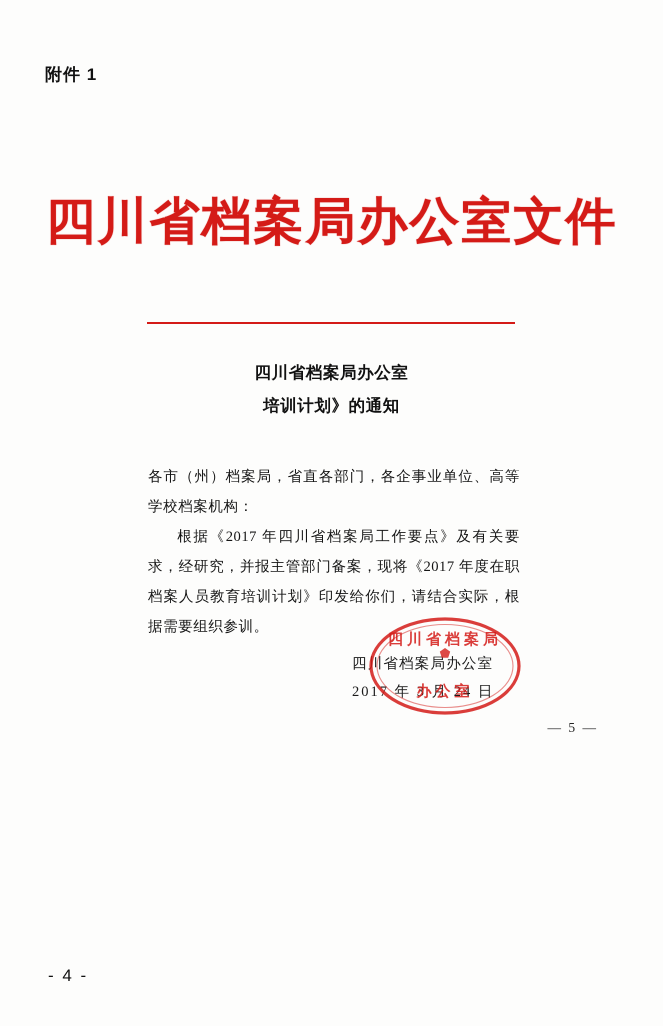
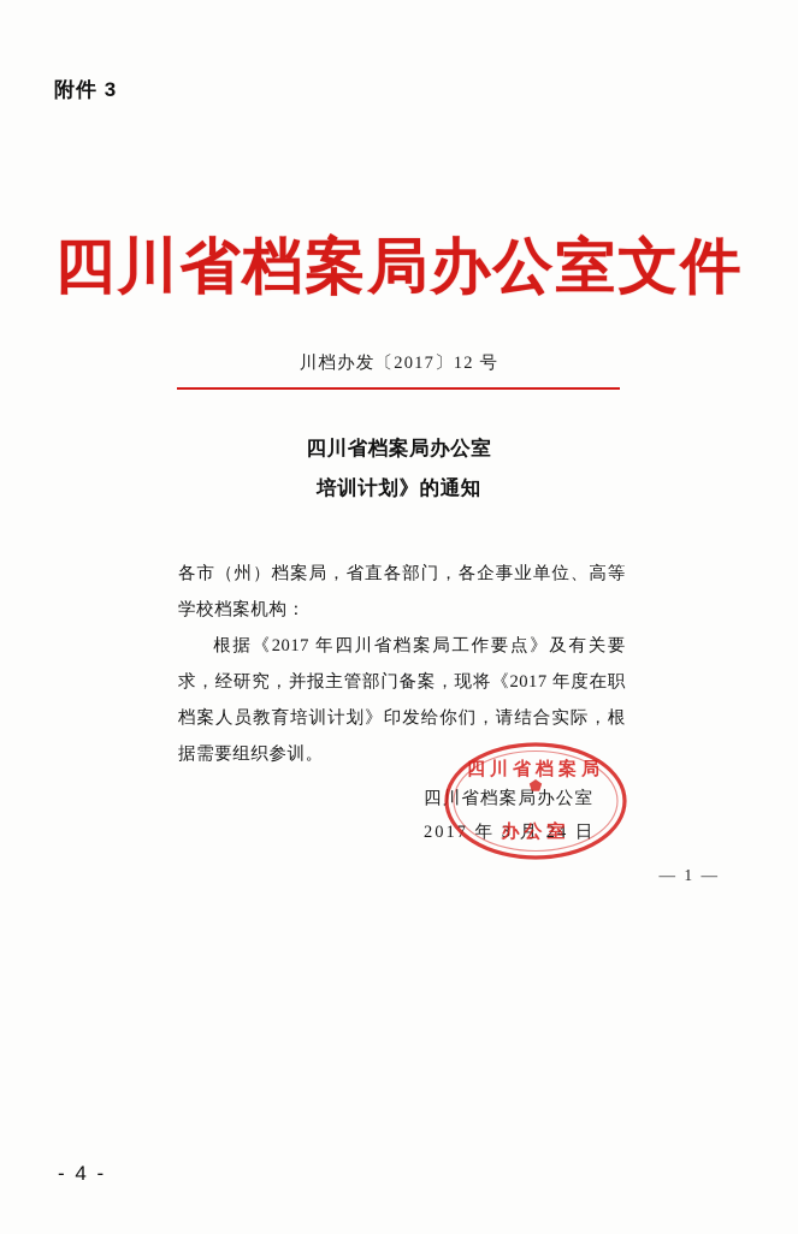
- 附件 1
+ 附件 3
  四川省档案局办公室文件
+ 川档办发〔2017〕12 号
  四川省档案局办公室
  培训计划》的通知
  各市（州）档案局，省直各部门，各企事业单位、高等学校档案机构：
  根据《2017 年四川省档案局工作要点》及有关要求，经研究，并报主管部门备案，现将《2017 年度在职档案人员教育培训计划》印发给你们，请结合实际，根据需要组织参训。
  四川省档案局办公室
  2017 年 3 月 24 日
  四川省档案局
  办公室
- — 5 —
+ — 1 —
  - 4 -
